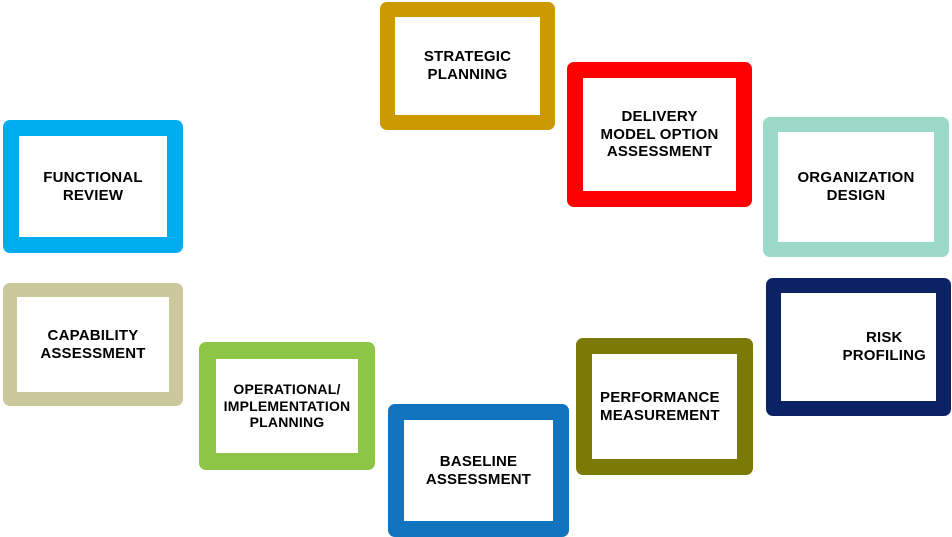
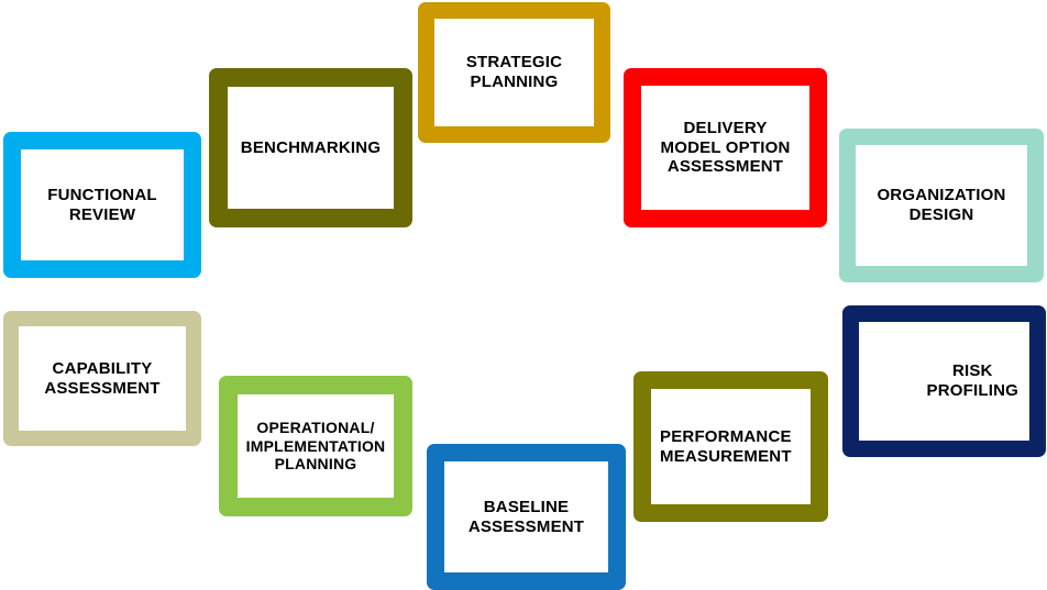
  FUNCTIONAL
  REVIEW
+ BENCHMARKING
  STRATEGIC
  PLANNING
  DELIVERY
  MODEL OPTION
  ASSESSMENT
  ORGANIZATION
  DESIGN
  RISK
  PROFILING
  PERFORMANCE
  MEASUREMENT
  BASELINE
  ASSESSMENT
  OPERATIONAL/
  IMPLEMENTATION
  PLANNING
  CAPABILITY
  ASSESSMENT
